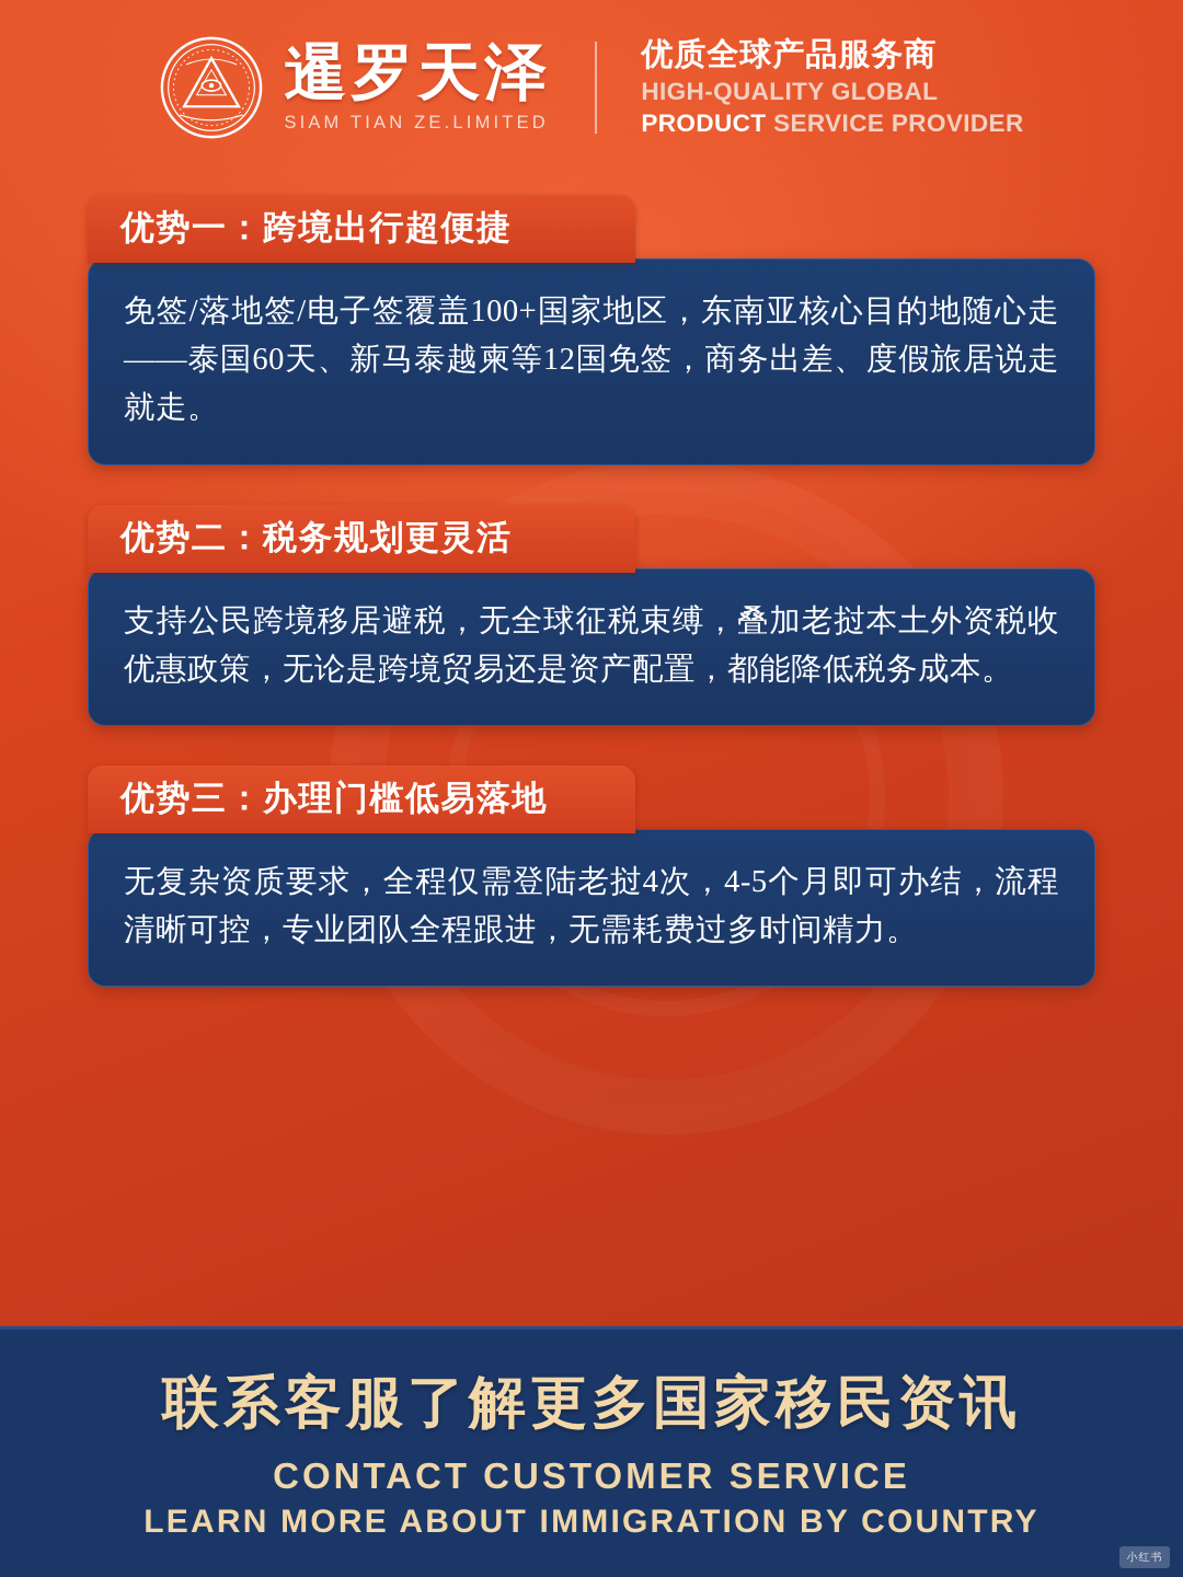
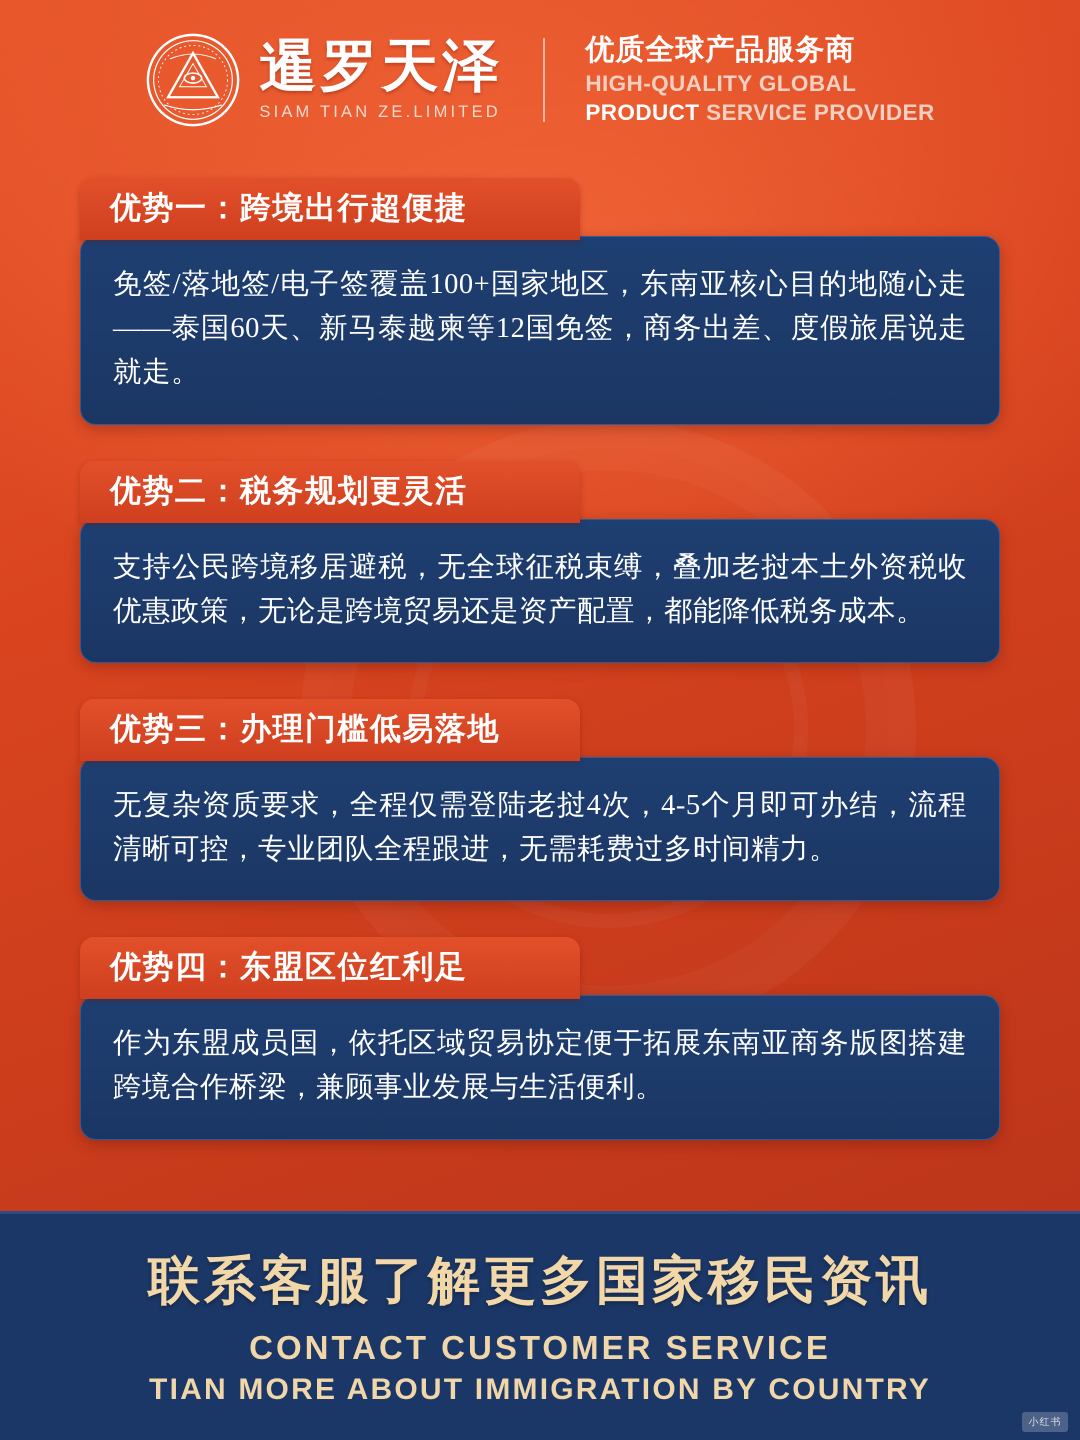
  暹罗天泽
  SIAM TIAN ZE.LIMITED
  优质全球产品服务商
  HIGH-QUALITY GLOBAL
  PRODUCT SERVICE PROVIDER
  优势一：跨境出行超便捷
  免签/落地签/电子签覆盖100+国家地区，东南亚核心目的地随心走——泰国60天、新马泰越柬等12国免签，商务出差、度假旅居说走就走。
  优势二：税务规划更灵活
  支持公民跨境移居避税，无全球征税束缚，叠加老挝本土外资税收优惠政策，无论是跨境贸易还是资产配置，都能降低税务成本。
  优势三：办理门槛低易落地
  无复杂资质要求，全程仅需登陆老挝4次，4-5个月即可办结，流程清晰可控，专业团队全程跟进，无需耗费过多时间精力。
+ 优势四：东盟区位红利足
+ 作为东盟成员国，依托区域贸易协定便于拓展东南亚商务版图搭建跨境合作桥梁，兼顾事业发展与生活便利。
  联系客服了解更多国家移民资讯
  CONTACT CUSTOMER SERVICE
- LEARN MORE ABOUT IMMIGRATION BY COUNTRY
+ TIAN MORE ABOUT IMMIGRATION BY COUNTRY
  小红书
